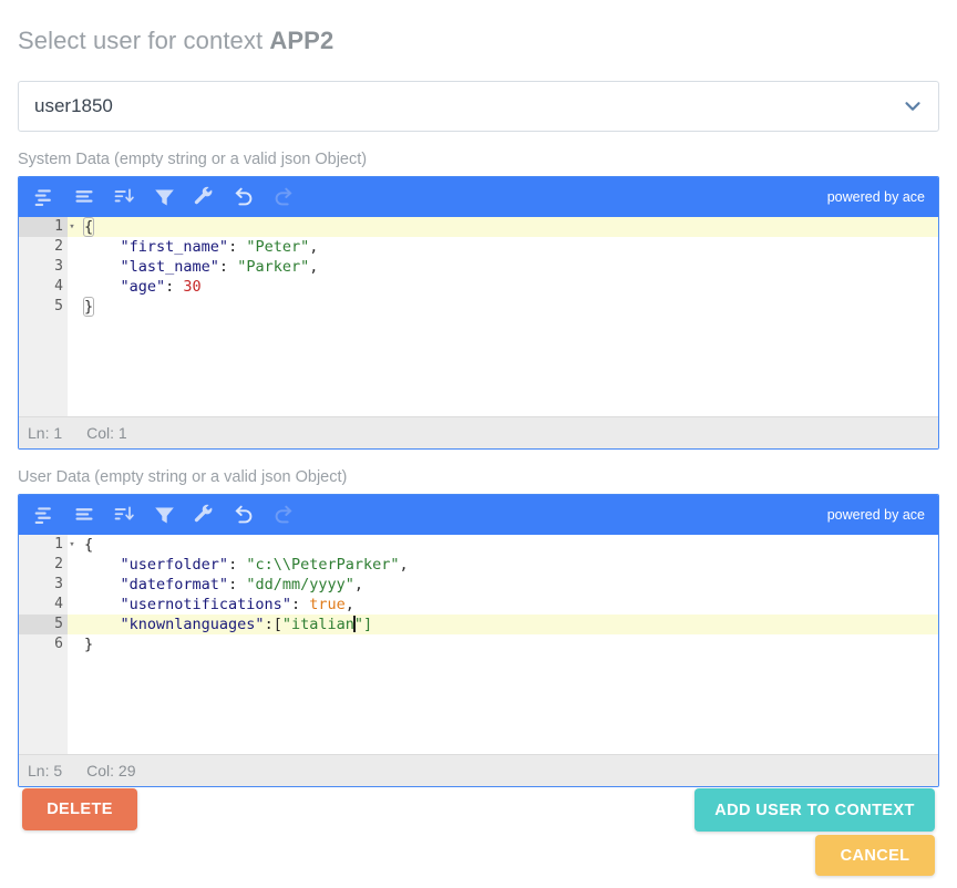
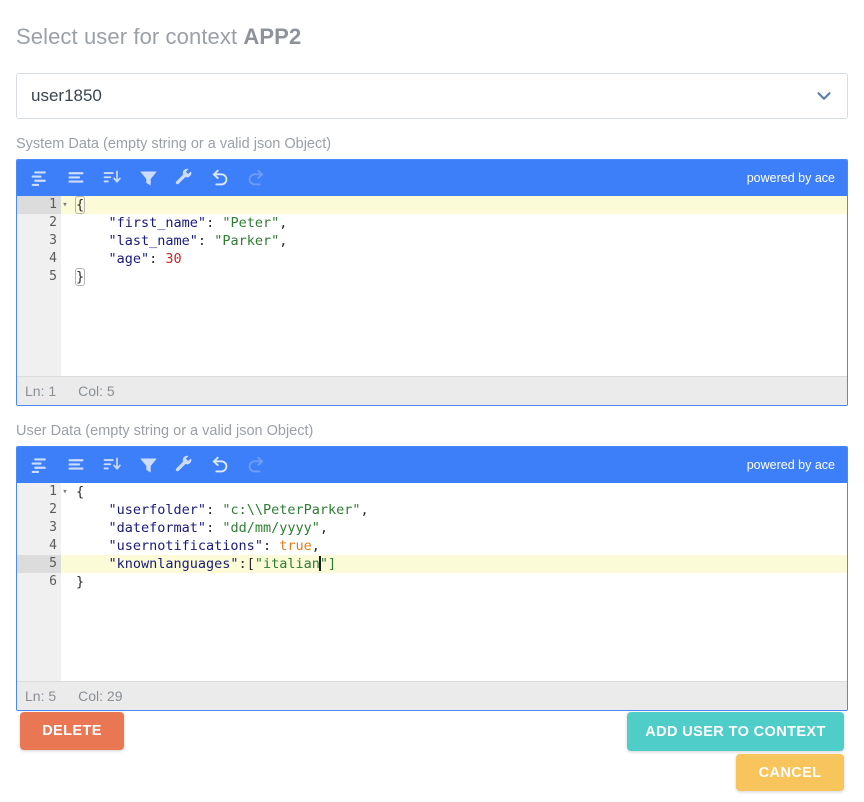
  Select user for context APP2
  user1850
  System Data (empty string or a valid json Object)
  powered by ace
  1
  ▾
  {
  2
  "first_name": "Peter",
  3
  "last_name": "Parker",
  4
  "age": 30
  5
  }
  Ln: 1
- Col: 1
+ Col: 5
  User Data (empty string or a valid json Object)
  powered by ace
  1
  ▾
  {
  2
  "userfolder": "c:\\PeterParker",
  3
  "dateformat": "dd/mm/yyyy",
  4
  "usernotifications": true,
  5
  "knownlanguages":["italian"]
  6
  }
  Ln: 5
  Col: 29
  DELETE
  ADD USER TO CONTEXT
  CANCEL
